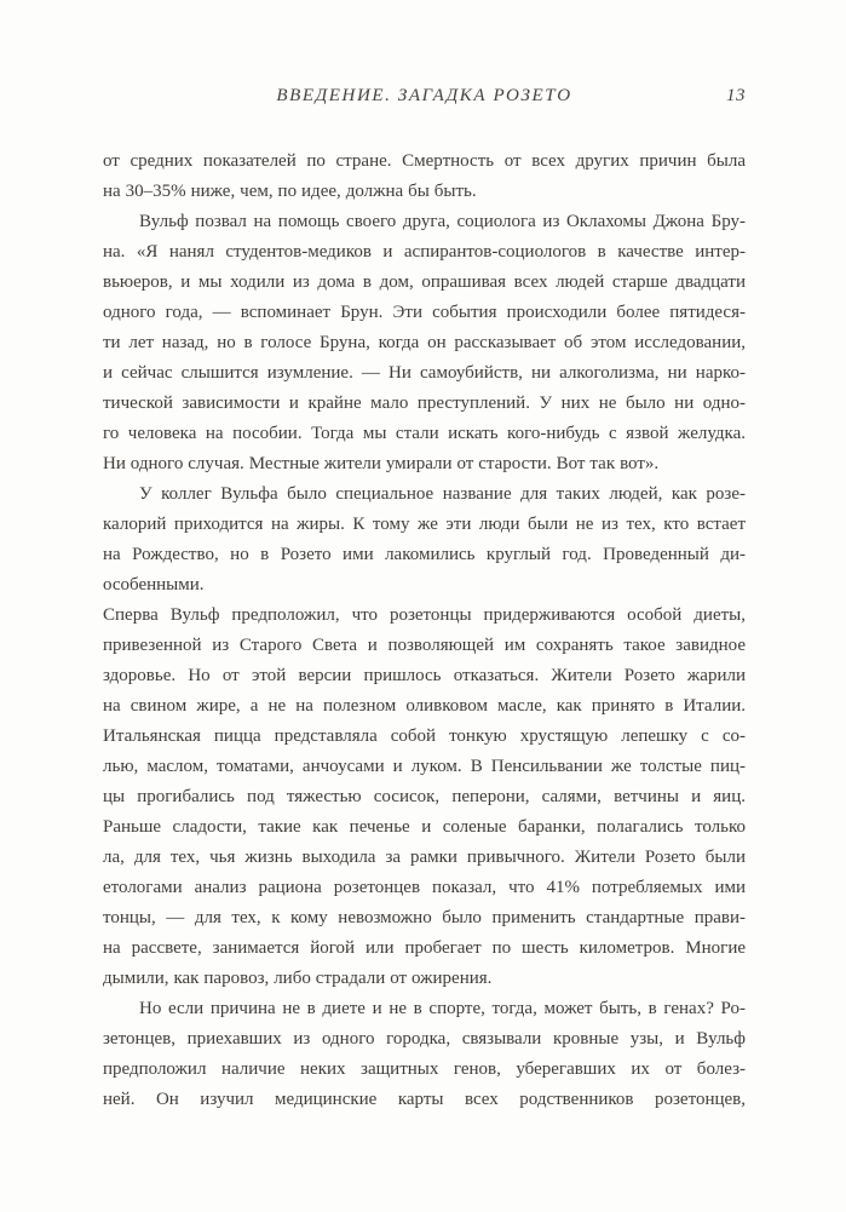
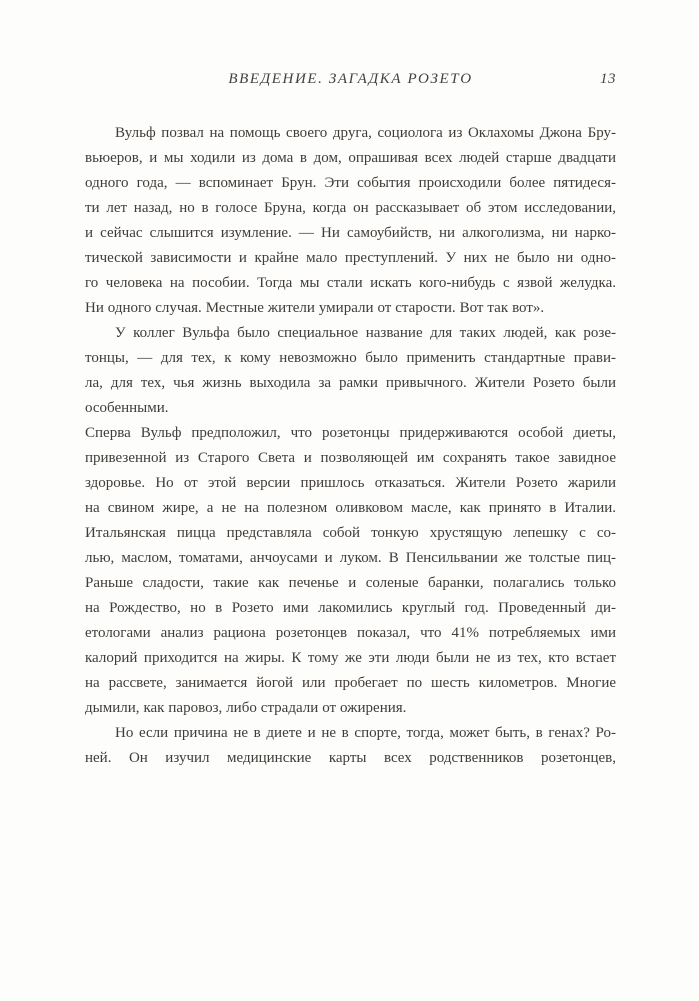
  ВВЕДЕНИЕ. ЗАГАДКА РОЗЕТО
  13
- от средних показателей по стране. Смертность от всех других причин была
- на 30–35% ниже, чем, по идее, должна бы быть.
  Вульф позвал на помощь своего друга, социолога из Оклахомы Джона Бру-
- на. «Я нанял студентов-медиков и аспирантов-социологов в качестве интер-
  вьюеров, и мы ходили из дома в дом, опрашивая всех людей старше двадцати
  одного года, — вспоминает Брун. Эти события происходили более пятидеся-
  ти лет назад, но в голосе Бруна, когда он рассказывает об этом исследовании,
  и сейчас слышится изумление. — Ни самоубийств, ни алкоголизма, ни нарко-
  тической зависимости и крайне мало преступлений. У них не было ни одно-
  го человека на пособии. Тогда мы стали искать кого-нибудь с язвой желудка.
  Ни одного случая. Местные жители умирали от старости. Вот так вот».
  У коллег Вульфа было специальное название для таких людей, как розе-
- калорий приходится на жиры. К тому же эти люди были не из тех, кто встает
+ тонцы, — для тех, к кому невозможно было применить стандартные прави-
- на Рождество, но в Розето ими лакомились круглый год. Проведенный ди-
+ ла, для тех, чья жизнь выходила за рамки привычного. Жители Розето были
  особенными.
  Сперва Вульф предположил, что розетонцы придерживаются особой диеты,
  привезенной из Старого Света и позволяющей им сохранять такое завидное
  здоровье. Но от этой версии пришлось отказаться. Жители Розето жарили
  на свином жире, а не на полезном оливковом масле, как принято в Италии.
  Итальянская пицца представляла собой тонкую хрустящую лепешку с со-
  лью, маслом, томатами, анчоусами и луком. В Пенсильвании же толстые пиц-
- цы прогибались под тяжестью сосисок, пеперони, салями, ветчины и яиц.
  Раньше сладости, такие как печенье и соленые баранки, полагались только
- ла, для тех, чья жизнь выходила за рамки привычного. Жители Розето были
+ на Рождество, но в Розето ими лакомились круглый год. Проведенный ди-
  етологами анализ рациона розетонцев показал, что 41% потребляемых ими
- тонцы, — для тех, к кому невозможно было применить стандартные прави-
+ калорий приходится на жиры. К тому же эти люди были не из тех, кто встает
  на рассвете, занимается йогой или пробегает по шесть километров. Многие
  дымили, как паровоз, либо страдали от ожирения.
  Но если причина не в диете и не в спорте, тогда, может быть, в генах? Ро-
- зетонцев, приехавших из одного городка, связывали кровные узы, и Вульф
- предположил наличие неких защитных генов, уберегавших их от болез-
  ней. Он изучил медицинские карты всех родственников розетонцев,
